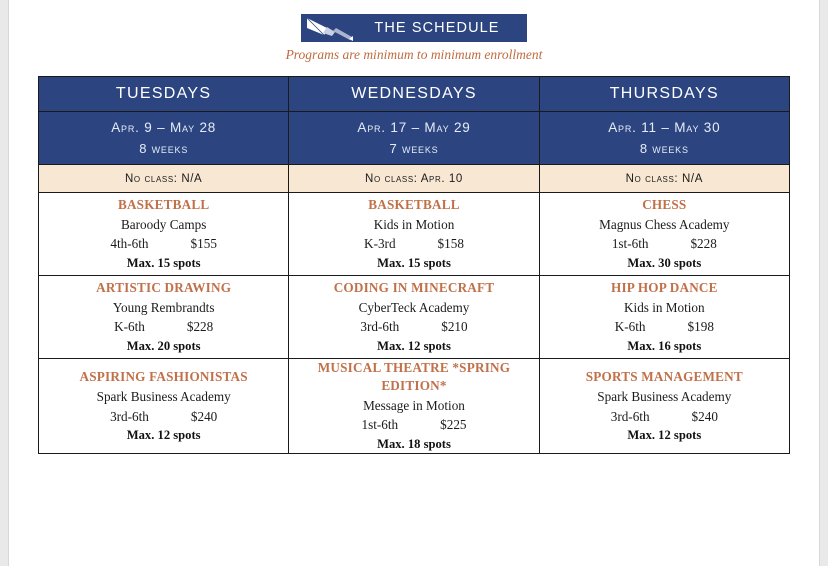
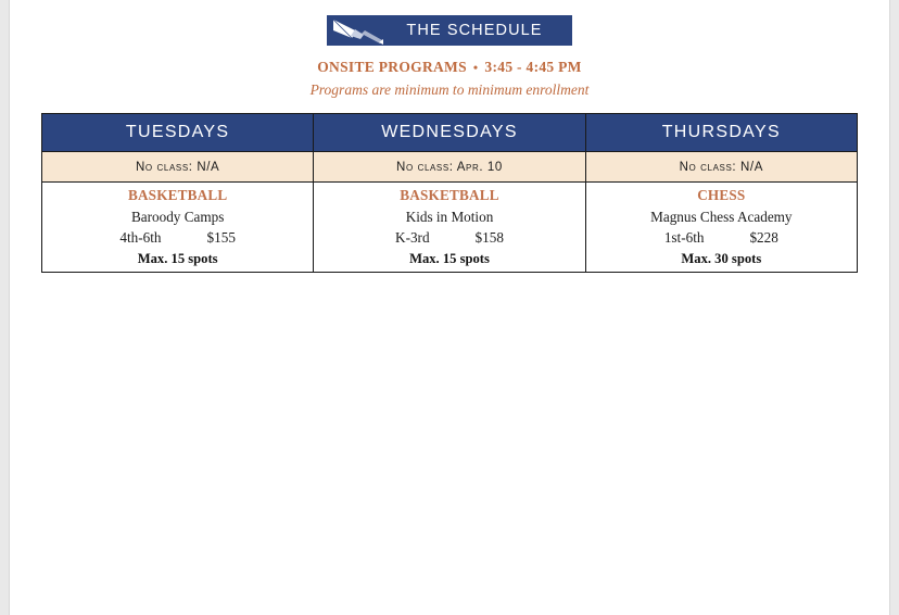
  THE SCHEDULE
+ ONSITE PROGRAMS • 3:45 - 4:45 PM
  Programs are minimum to minimum enrollment
  TUESDAYS	WEDNESDAYS	THURSDAYS
- Apr. 9 – May 28 8 weeks	Apr. 17 – May 29 7 weeks	Apr. 11 – May 30 8 weeks
  No class: N/A	No class: Apr. 10	No class: N/A
  BASKETBALL Baroody Camps 4th-6th $155 Max. 15 spots	BASKETBALL Kids in Motion K-3rd $158 Max. 15 spots	CHESS Magnus Chess Academy 1st-6th $228 Max. 30 spots
- ARTISTIC DRAWING Young Rembrandts K-6th $228 Max. 20 spots	CODING IN MINECRAFT CyberTeck Academy 3rd-6th $210 Max. 12 spots	HIP HOP DANCE Kids in Motion K-6th $198 Max. 16 spots
- ASPIRING FASHIONISTAS Spark Business Academy 3rd-6th $240 Max. 12 spots	MUSICAL THEATRE *SPRING EDITION* Message in Motion 1st-6th $225 Max. 18 spots	SPORTS MANAGEMENT Spark Business Academy 3rd-6th $240 Max. 12 spots
